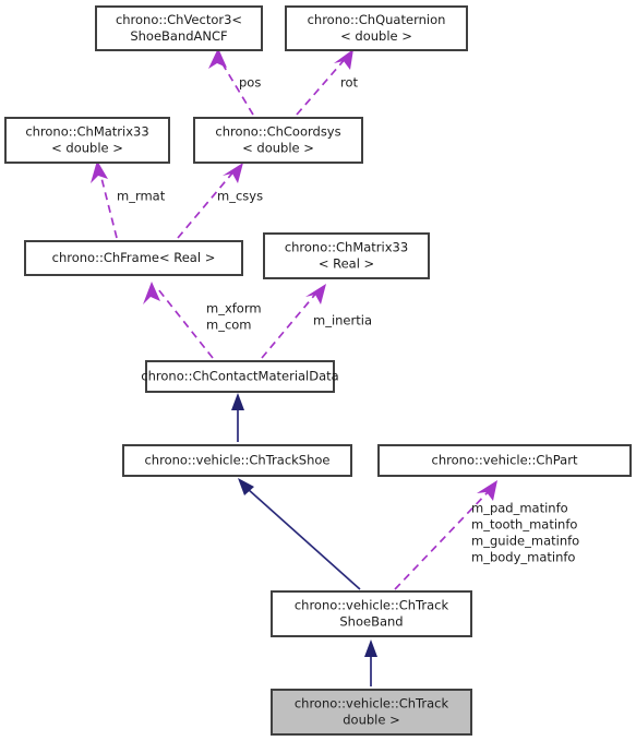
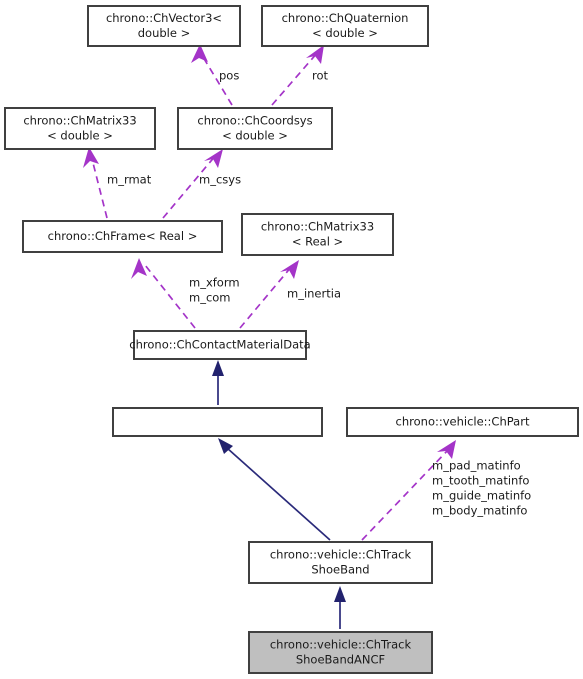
  chrono::ChVector3<
- ShoeBandANCF
+ double >
  chrono::ChQuaternion
  < double >
  chrono::ChMatrix33
  < double >
  chrono::ChCoordsys
  < double >
  chrono::ChFrame< Real >
  chrono::ChMatrix33
  < Real >
  chrono::ChContactMaterialData
- chrono::vehicle::ChTrackShoe
  chrono::vehicle::ChPart
  chrono::vehicle::ChTrack
  ShoeBand
  chrono::vehicle::ChTrack
- double >
+ ShoeBandANCF
  pos
  rot
  m_rmat
  m_csys
  m_xform
  m_com
  m_inertia
  m_pad_matinfo
  m_tooth_matinfo
  m_guide_matinfo
  m_body_matinfo
